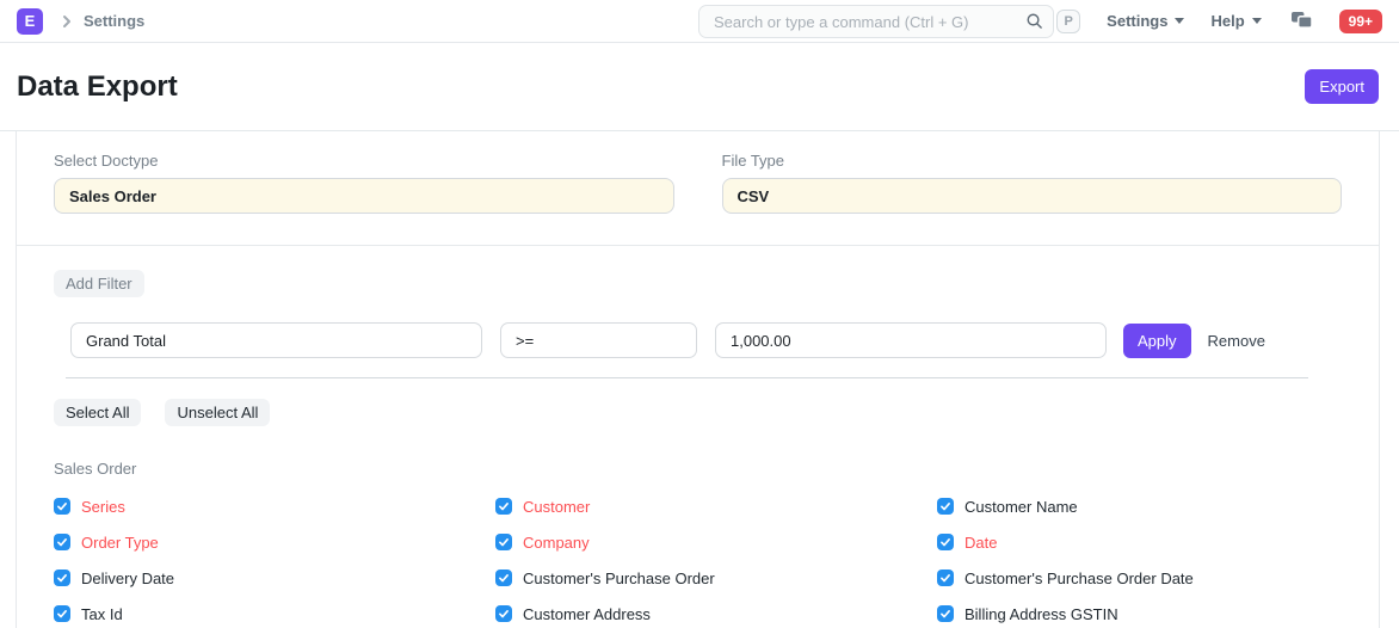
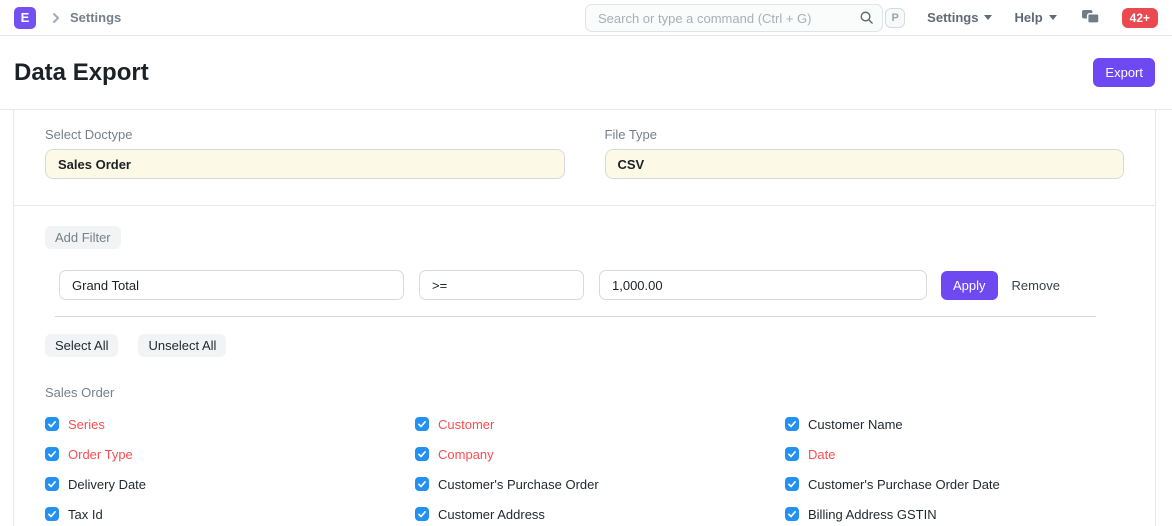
  E
  Settings
  Search or type a command (Ctrl + G)
  P
  Settings
  Help
- 99+
+ 42+
  Data Export
  Export
  Select Doctype
  Sales Order
  File Type
  CSV
  Add Filter
  Grand Total
  >=
  1,000.00
  Apply
  Remove
  Select All
  Unselect All
  Sales Order
  Series
  Order Type
  Delivery Date
  Tax Id
  Customer
  Company
  Customer's Purchase Order
  Customer Address
  Customer Name
  Date
  Customer's Purchase Order Date
  Billing Address GSTIN
